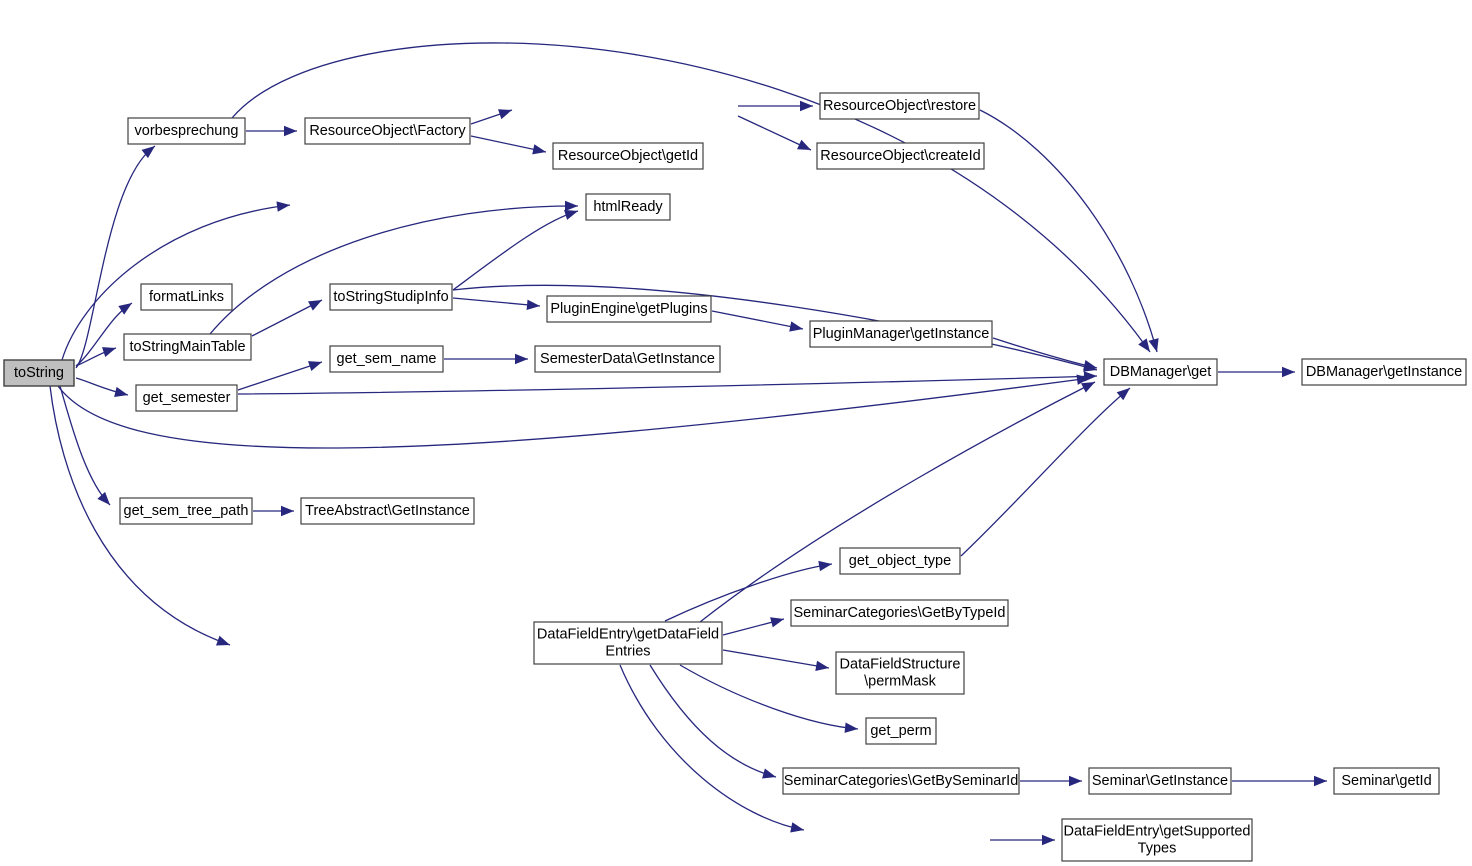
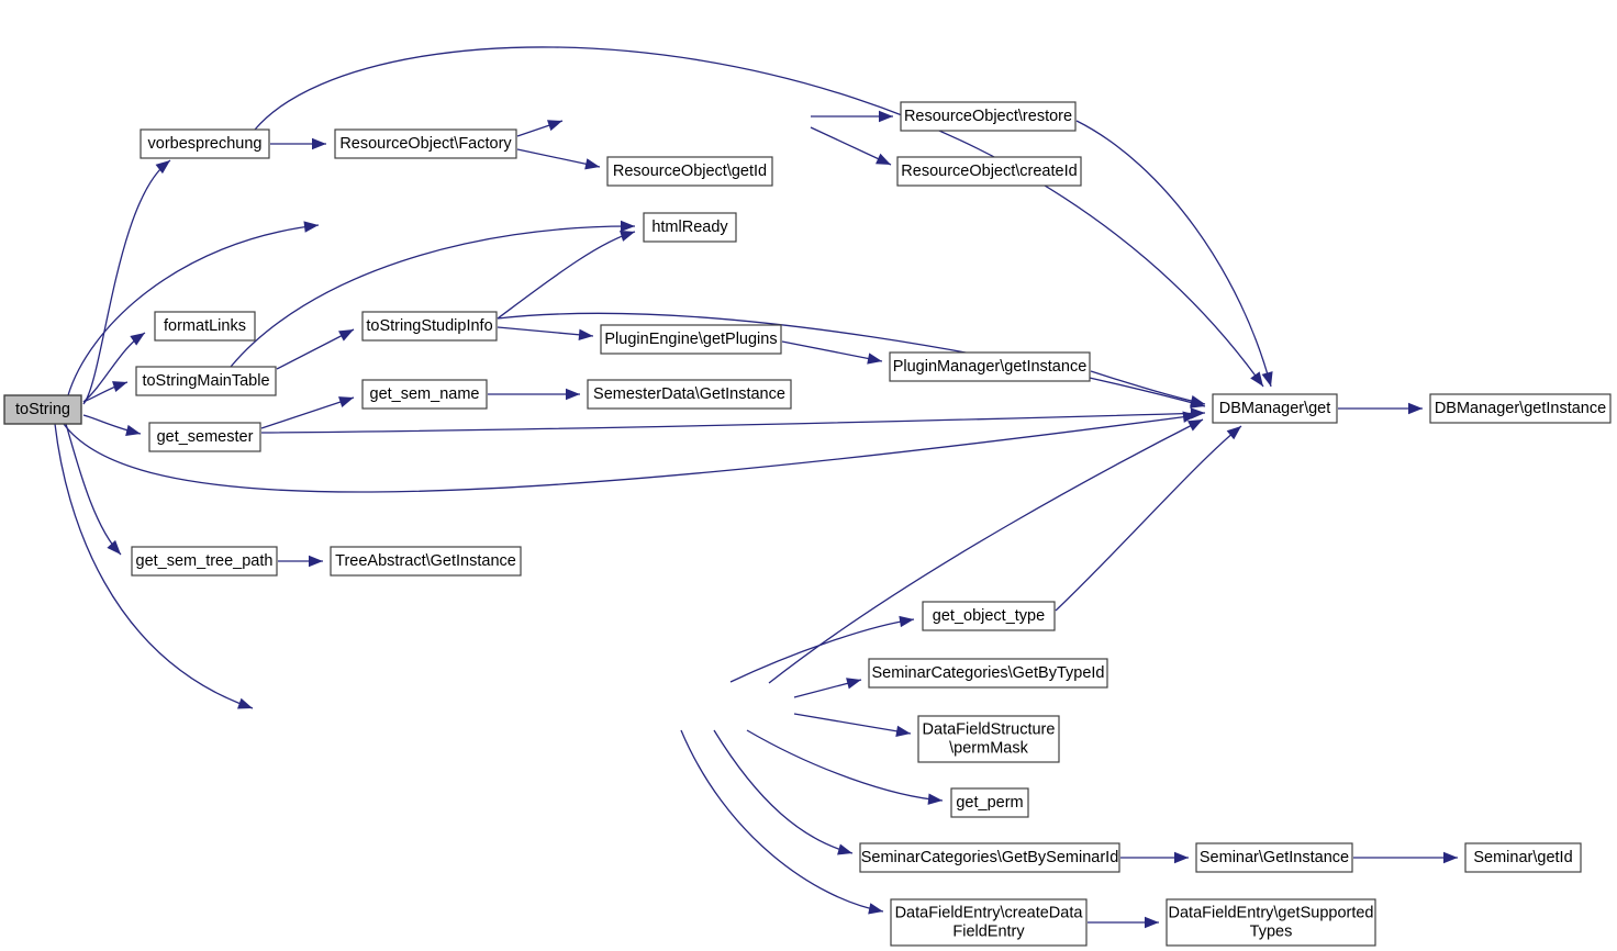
  toString
  vorbesprechung
  ResourceObject\Factory
  ResourceObject\getId
  ResourceObject\restore
  ResourceObject\createId
  htmlReady
  formatLinks
  toStringStudipInfo
  PluginEngine\getPlugins
  PluginManager\getInstance
  toStringMainTable
  get_sem_name
  SemesterData\GetInstance
  DBManager\get
  DBManager\getInstance
  get_semester
  get_sem_tree_path
  TreeAbstract\GetInstance
  get_object_type
  SeminarCategories\GetByTypeId
- DataFieldEntry\getDataField
- Entries
  DataFieldStructure
  \permMask
  get_perm
  SeminarCategories\GetBySeminarId
  Seminar\GetInstance
  Seminar\getId
+ DataFieldEntry\createData
+ FieldEntry
  DataFieldEntry\getSupported
  Types
